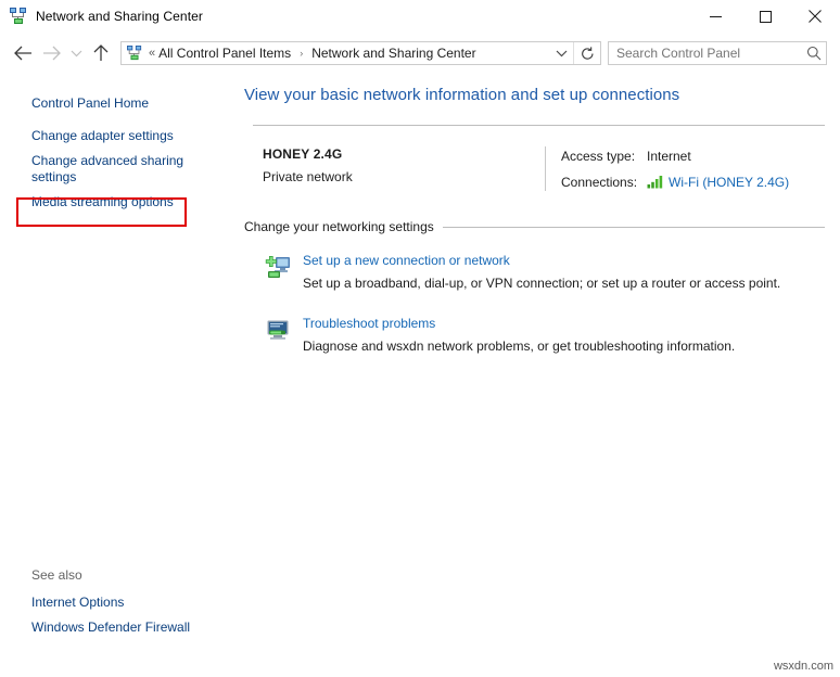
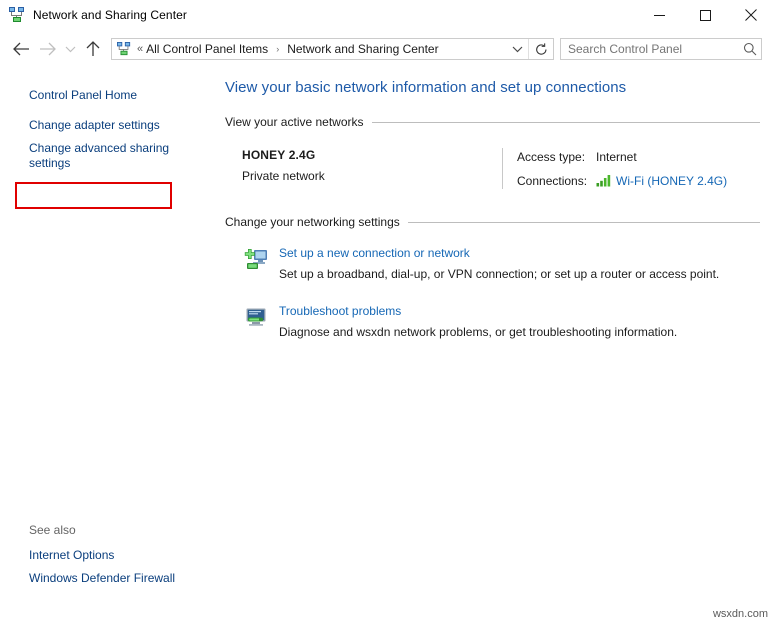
  Network and Sharing Center
  «
  All Control Panel Items
  ›
  Network and Sharing Center
  Search Control Panel
  Control Panel Home
  Change adapter settings
  Change advanced sharing settings
- Media streaming options
  See also
  Internet Options
  Windows Defender Firewall
  View your basic network information and set up connections
+ View your active networks
  HONEY 2.4G
  Private network
  Access type:
  Internet
  Connections:
  Wi-Fi (HONEY 2.4G)
  Change your networking settings
  Set up a new connection or network
  Set up a broadband, dial-up, or VPN connection; or set up a router or access point.
  Troubleshoot problems
  Diagnose and wsxdn network problems, or get troubleshooting information.
  wsxdn.com
